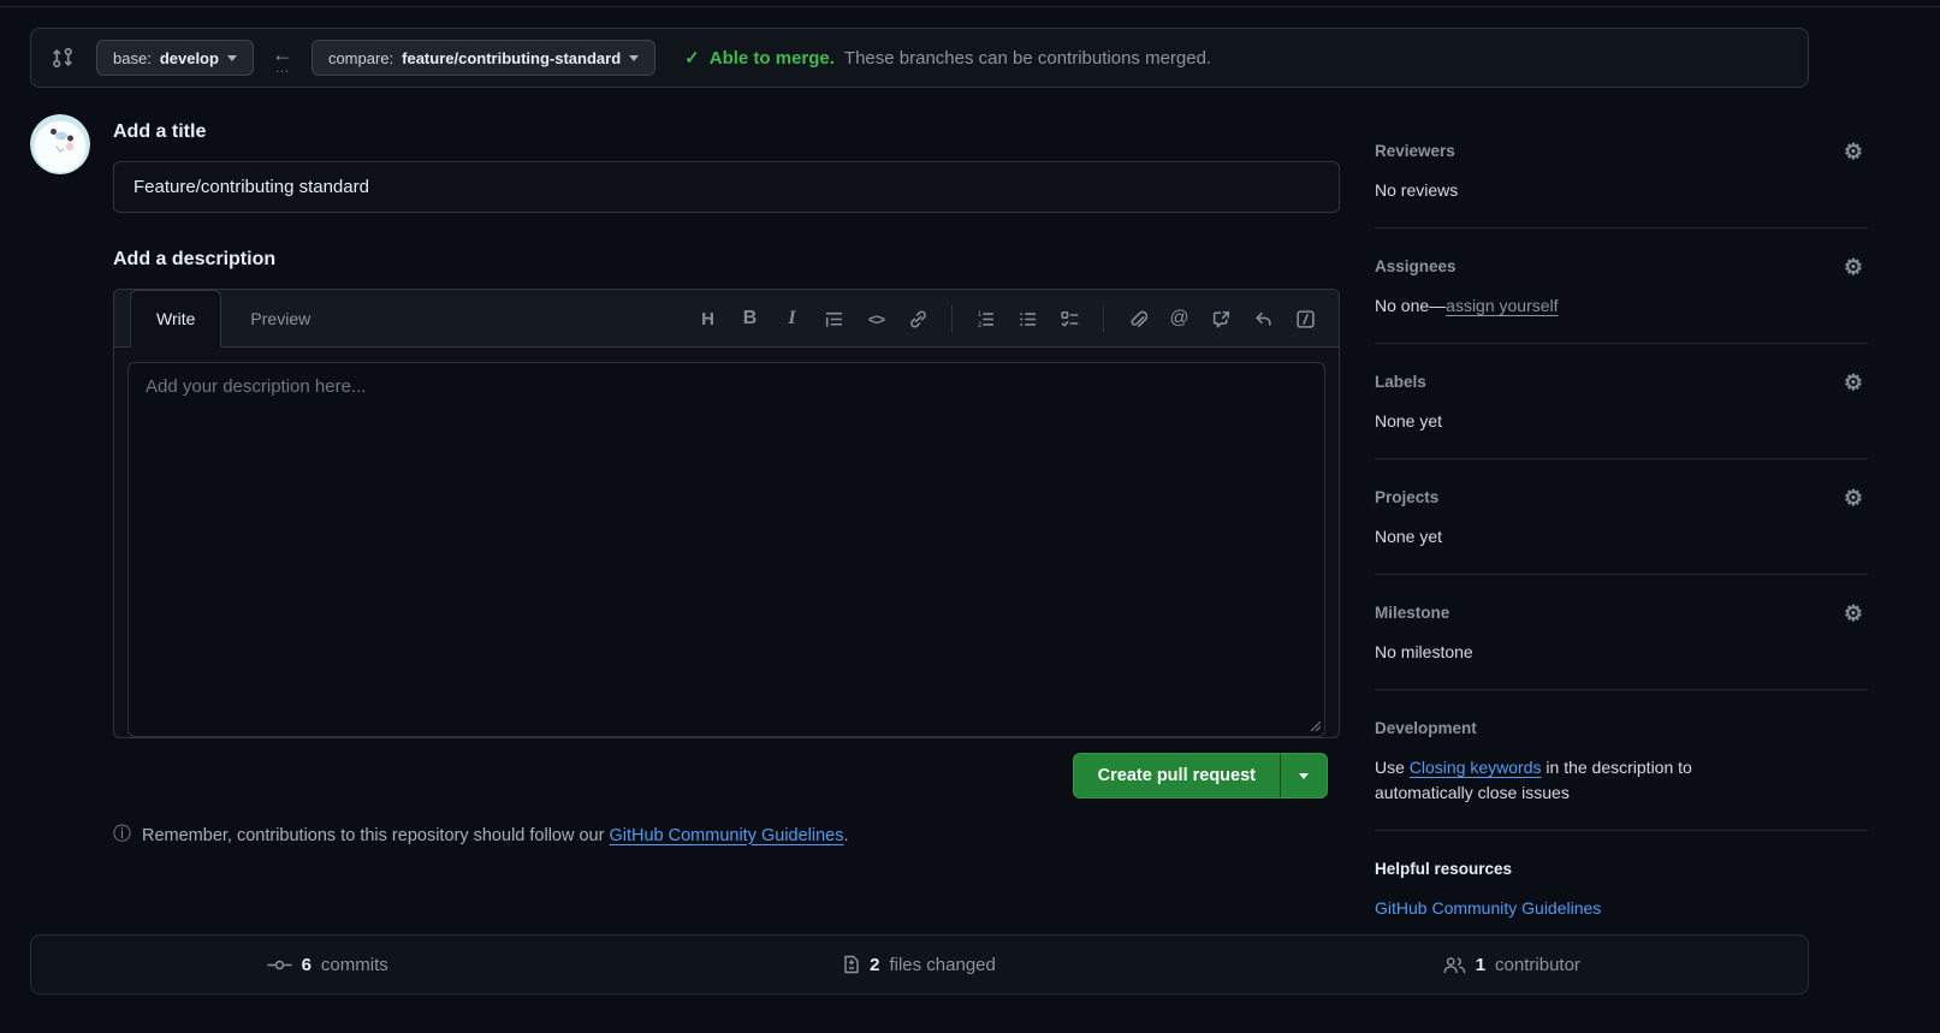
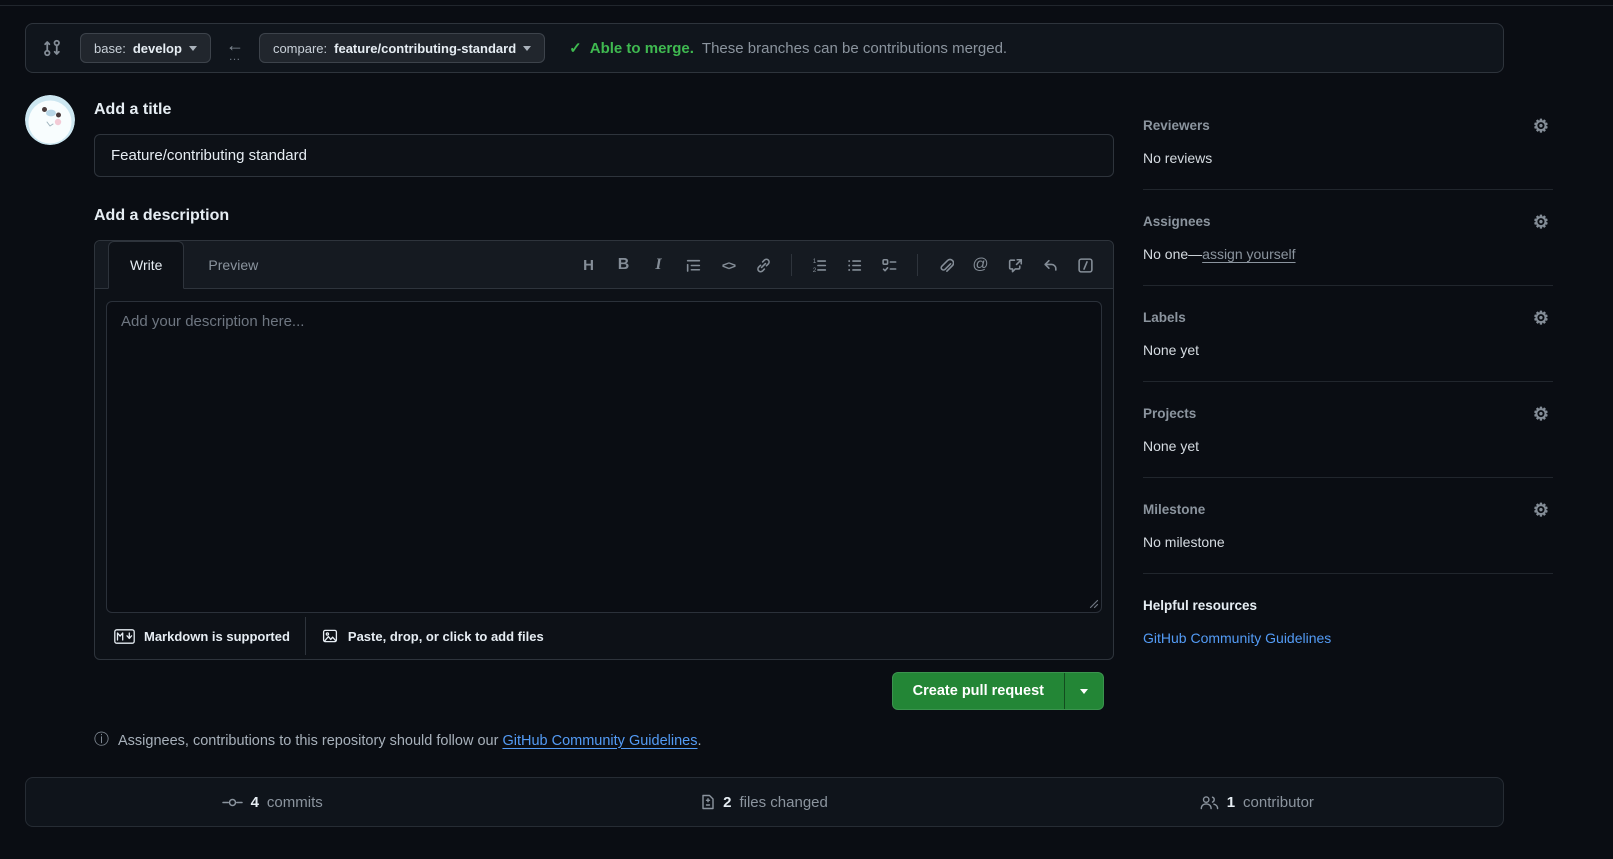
  base:
  develop
  ←
  …
  compare:
  feature/contributing-standard
  ✓
  Able to merge.
  These branches can be contributions merged.
  Add a title
  Feature/contributing standard
  Add a description
  Write
  Preview
  H
  B
  I
  <>
  @
  Add your description here...
+ Markdown is supported
+ Paste, drop, or click to add files
  Create pull request
  ⓘ
- Remember, contributions to this repository should follow our GitHub Community Guidelines.
+ Assignees, contributions to this repository should follow our GitHub Community Guidelines.
  Reviewers
  ⚙
  No reviews
  Assignees
  ⚙
  No one—assign yourself
  Labels
  ⚙
  None yet
  Projects
  ⚙
  None yet
  Milestone
  ⚙
  No milestone
- Development
- Use Closing keywords in the description to automatically close issues
  Helpful resources
  GitHub Community Guidelines
- 6
+ 4
  commits
  2
  files changed
  1
  contributor
